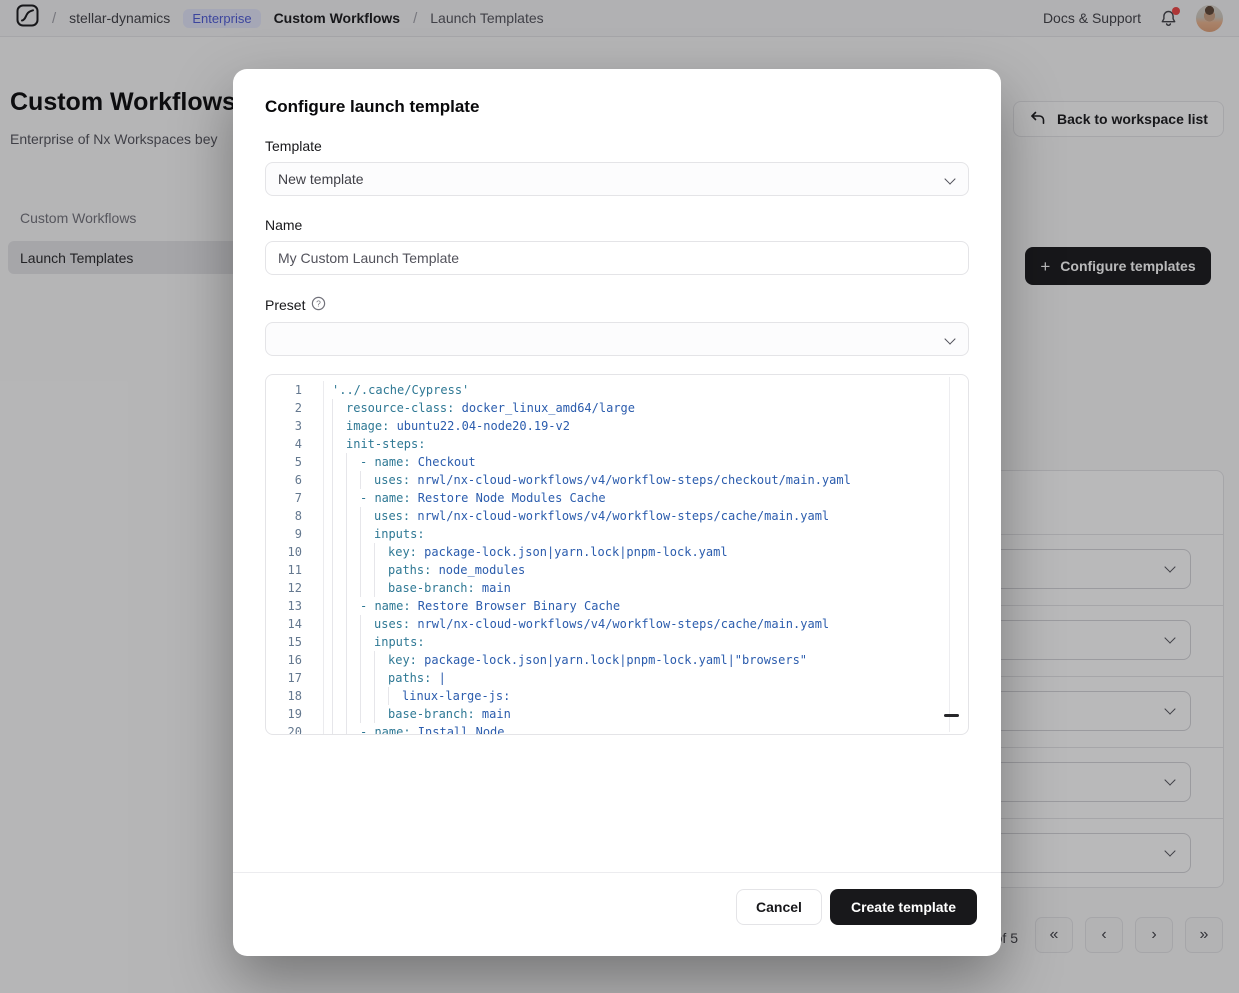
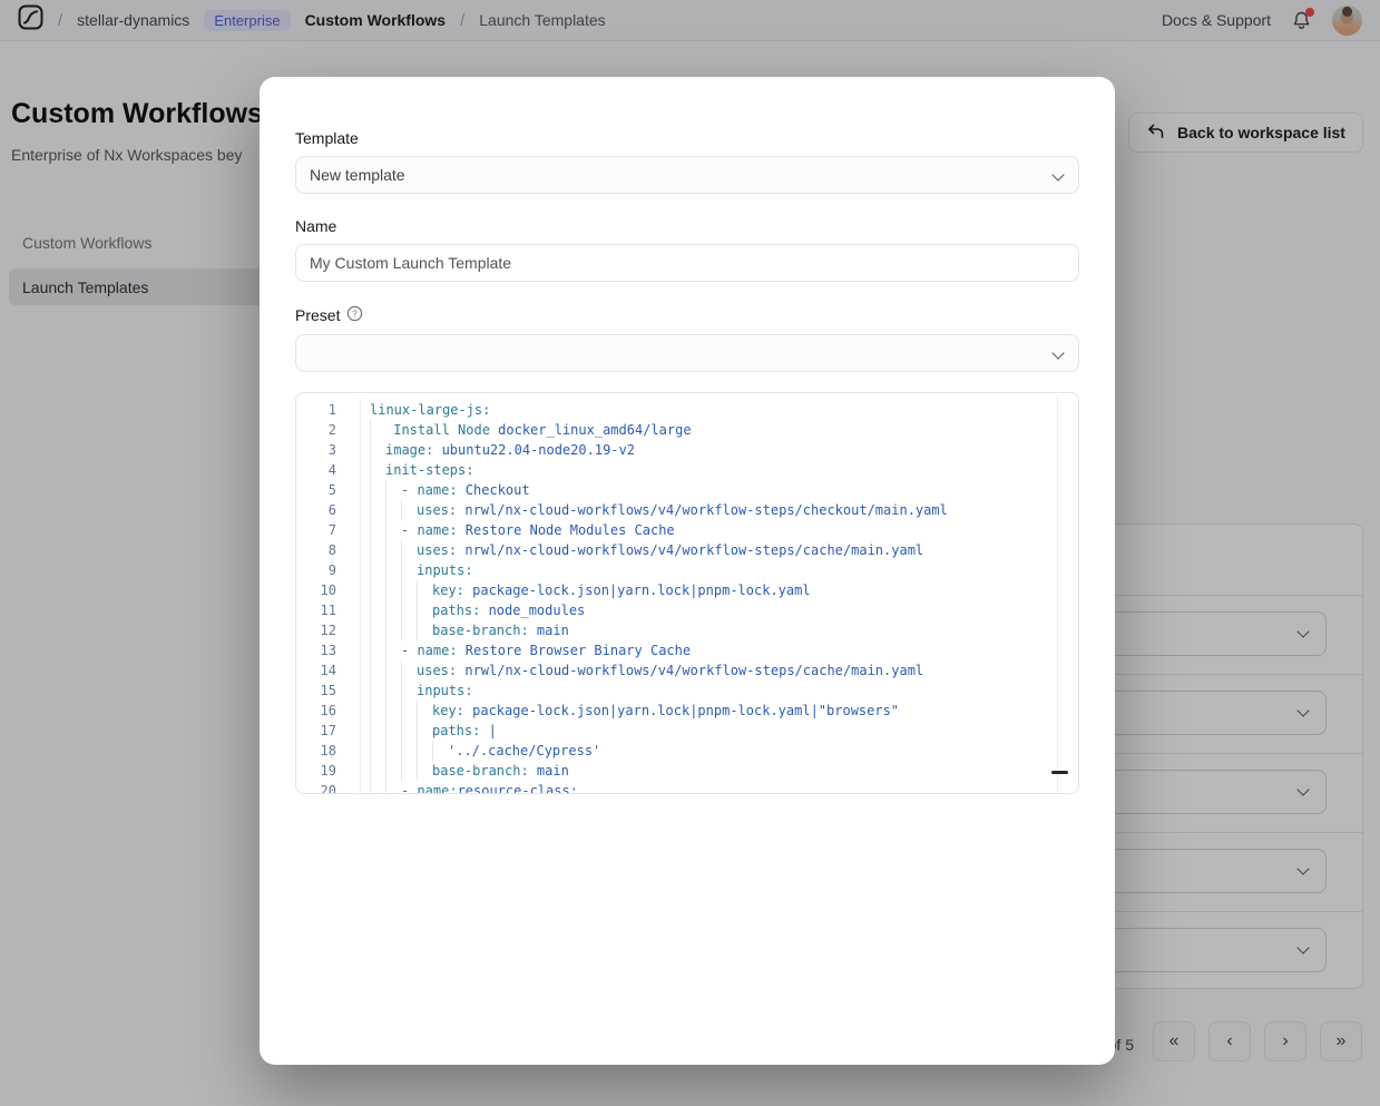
  /
  stellar-dynamics
  Enterprise
  Custom Workflows
  /
  Launch Templates
  Docs & Support
  Custom Workflows
  Enterprise of Nx Workspaces bey
  Back to workspace list
  Custom Workflows
  Launch Templates
- +
- Configure templates
  «
  ‹
  ›
  »
- Configure launch template
  Template
  New template
  Name
  My Custom Launch Template
  Preset
  ?
  1
- '../.cache/Cypress'
+ linux-large-js:
  2
- resource-class:
+ Install Node
  docker_linux_amd64/large
  3
  image:
  ubuntu22.04-node20.19-v2
  4
  init-steps:
  5
  -
  name:
  Checkout
  6
  uses:
  nrwl/nx-cloud-workflows/v4/workflow-steps/checkout/main.yaml
  7
  -
  name:
  Restore Node Modules Cache
  8
  uses:
  nrwl/nx-cloud-workflows/v4/workflow-steps/cache/main.yaml
  9
  inputs:
  10
  key:
  package-lock.json|yarn.lock|pnpm-lock.yaml
  11
  paths:
  node_modules
  12
  base-branch:
  main
  13
  -
  name:
  Restore Browser Binary Cache
  14
  uses:
  nrwl/nx-cloud-workflows/v4/workflow-steps/cache/main.yaml
  15
  inputs:
  16
  key:
  package-lock.json|yarn.lock|pnpm-lock.yaml|"browsers"
  17
  paths:
  |
  18
- linux-large-js:
+ '../.cache/Cypress'
  19
  base-branch:
  main
  20
  -
  name:
- Install Node
+ resource-class:
- Cancel
- Create template
